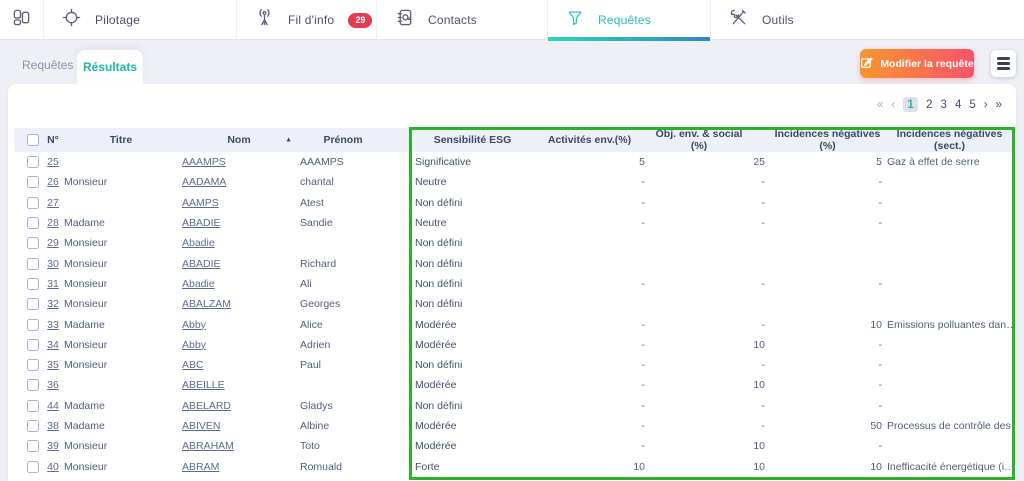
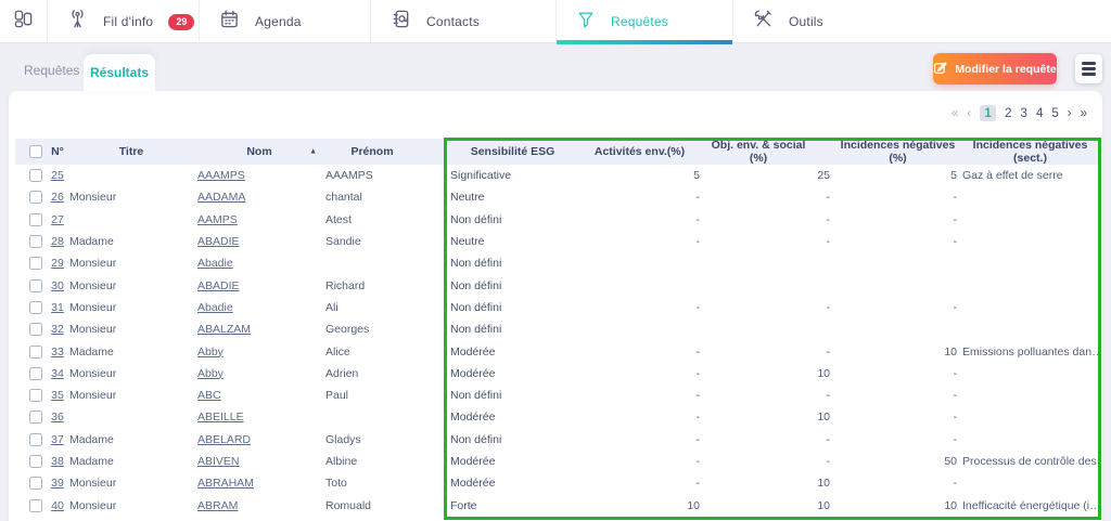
- Pilotage
  Fil d'info
  29
+ Agenda
  Contacts
  Requêtes
  Outils
  Requêtes
  Résultats
  Modifier la requête
  «
  ‹
  1
  2
  3
  4
  5
  ›
  »
  N°
  Titre
  Nom
  Prénom
  Sensibilité ESG
  Activités env.(%)
  Obj. env. & social (%)
  Incidences négatives (%)
  Incidences négatives (sect.)
  25
  AAAMPS
  AAAMPS
  Significative
  5
  25
  5
  Gaz à effet de serre
  26
  Monsieur
  AADAMA
  chantal
  Neutre
  -
  -
  -
  27
  AAMPS
  Atest
  Non défini
  -
  -
  -
  28
  Madame
  ABADIE
  Sandie
  Neutre
  -
  -
  -
  29
  Monsieur
  Abadie
  Non défini
  30
  Monsieur
  ABADIE
  Richard
  Non défini
  31
  Monsieur
  Abadie
  Ali
  Non défini
  -
  -
  -
  32
  Monsieur
  ABALZAM
  Georges
  Non défini
  33
  Madame
  Abby
  Alice
  Modérée
  -
  -
  10
  Emissions polluantes dan…
  34
  Monsieur
  Abby
  Adrien
  Modérée
  -
  10
  -
  35
  Monsieur
  ABC
  Paul
  Non défini
  -
  -
  -
  36
  ABEILLE
  Modérée
  -
  10
  -
- 44
+ 37
  Madame
  ABELARD
  Gladys
  Non défini
  -
  -
  -
  38
  Madame
  ABIVEN
  Albine
  Modérée
  -
  -
  50
  Processus de contrôle des
  39
  Monsieur
  ABRAHAM
  Toto
  Modérée
  -
  10
  -
  40
  Monsieur
  ABRAM
  Romuald
  Forte
  10
  10
  10
  Inefficacité énergétique (i…
